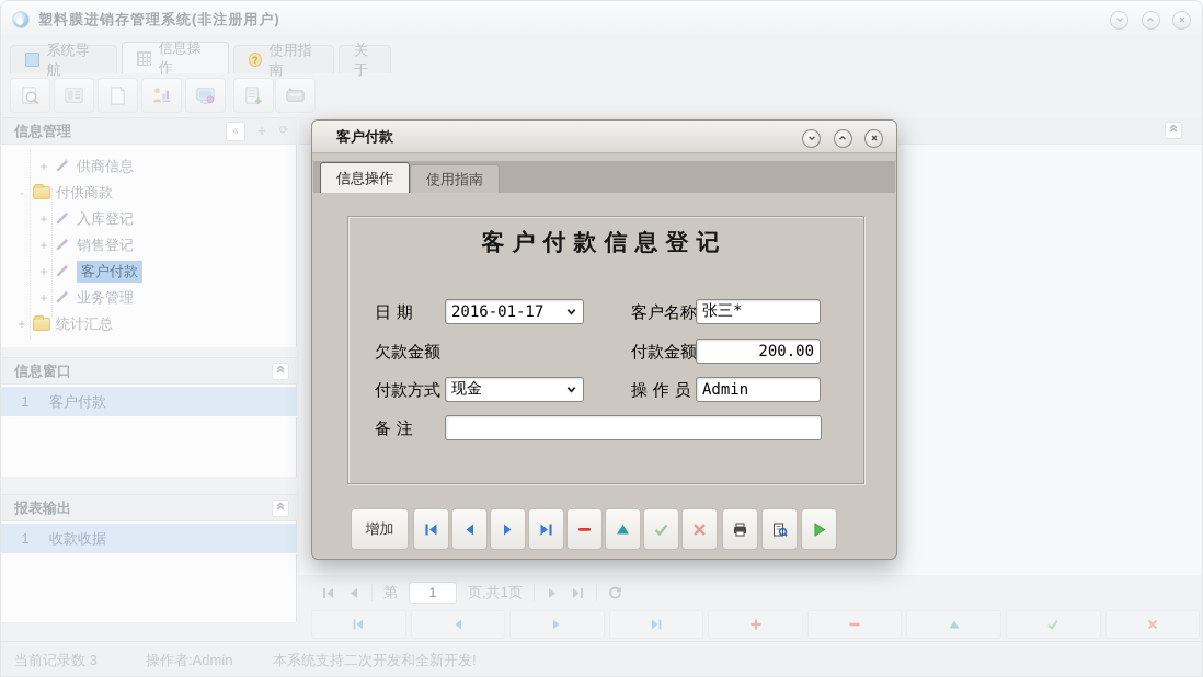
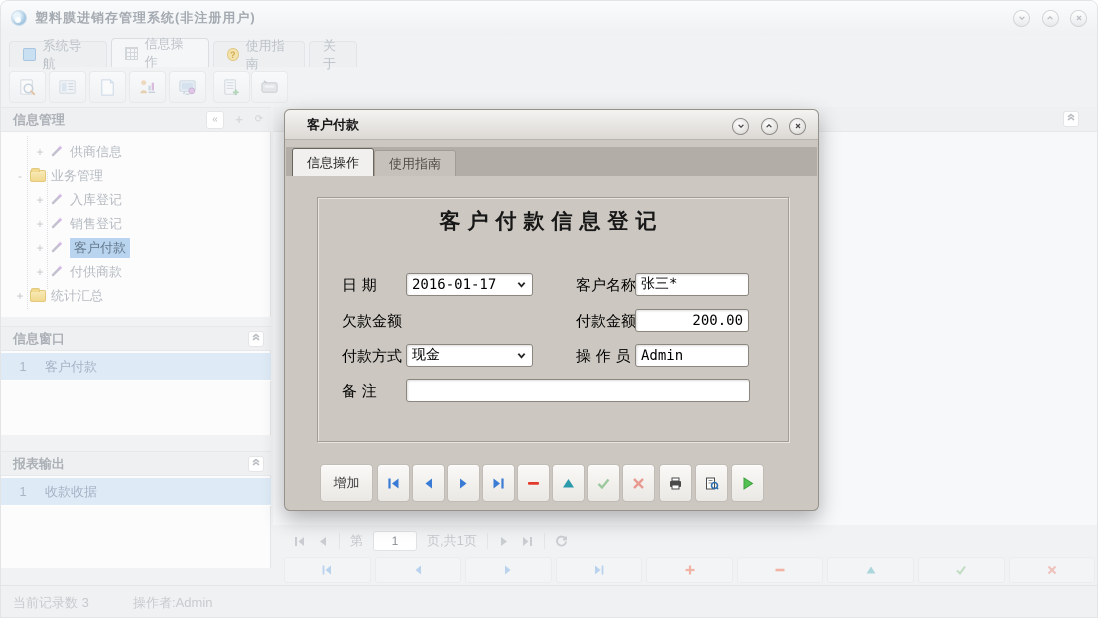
  塑料膜进销存管理系统(非注册用户)
  系统导航
  信息操作
  ?
  使用指南
  关于
  信息管理
  «
  +
  ⟳
  +
  供商信息
  -
- 付供商款
+ 业务管理
  +
  入库登记
  +
  销售登记
  +
  客户付款
  +
- 业务管理
+ 付供商款
  +
  统计汇总
  信息窗口
  1
  客户付款
  报表输出
  1
  收款收据
  第
  1
  页,共1页
  当前记录数 3
  操作者:Admin
- 本系统支持二次开发和全新开发!
  客户付款
  信息操作
  使用指南
  客户付款信息登记
  日 期
  2016-01-17
  客户名称
  张三*
  欠款金额
  付款金额
  200.00
  付款方式
  现金
  操 作 员
  Admin
  备 注
  增加
